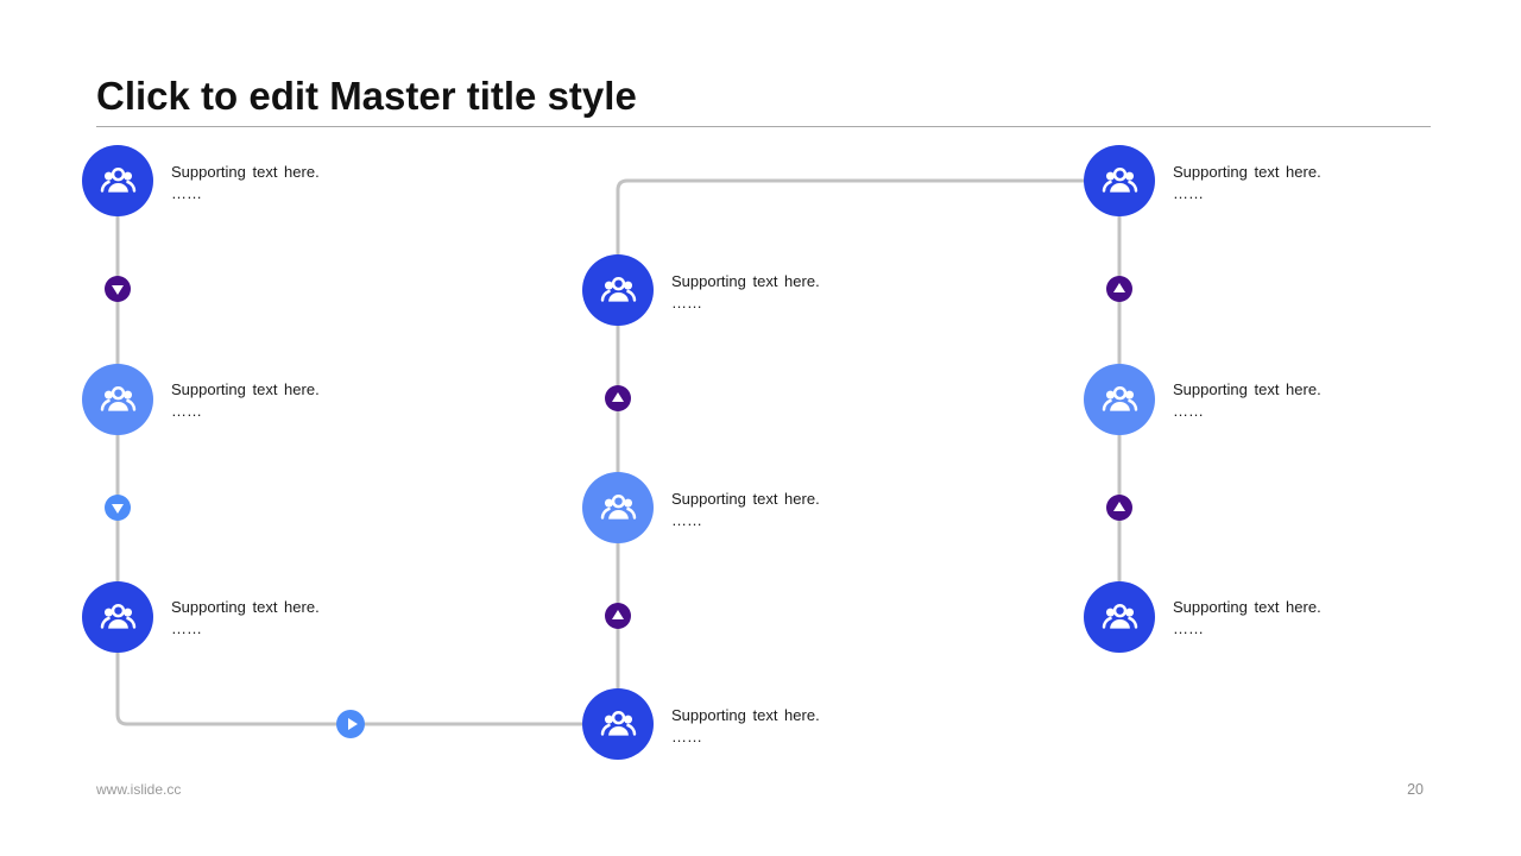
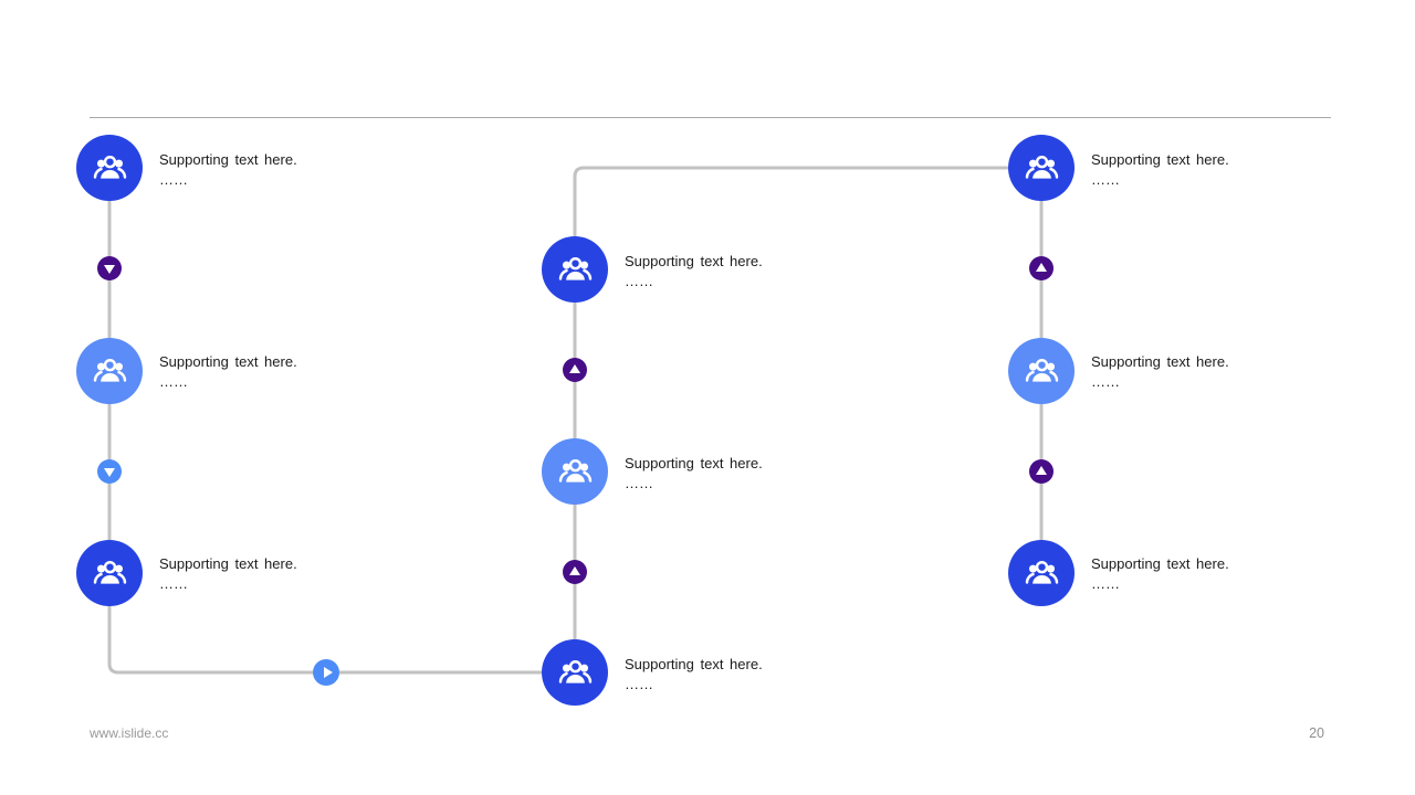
- Click to edit Master title style
  Supporting text here.
  ……
  Supporting text here.
  ……
  Supporting text here.
  ……
  Supporting text here.
  ……
  Supporting text here.
  ……
  Supporting text here.
  ……
  Supporting text here.
  ……
  Supporting text here.
  ……
  Supporting text here.
  ……
  www.islide.cc
  20
